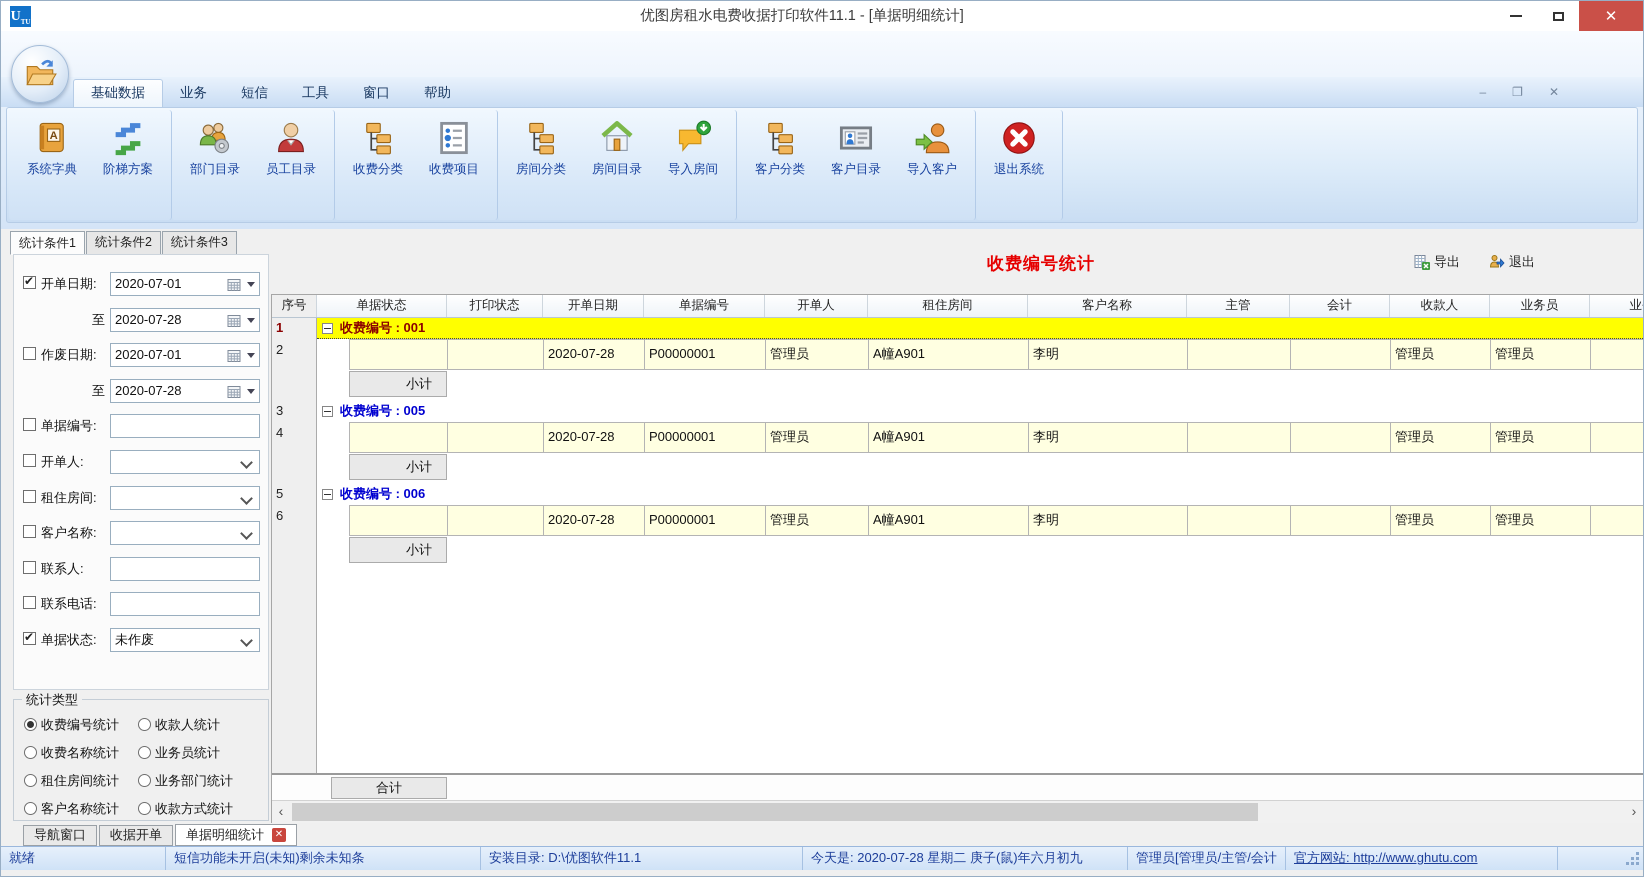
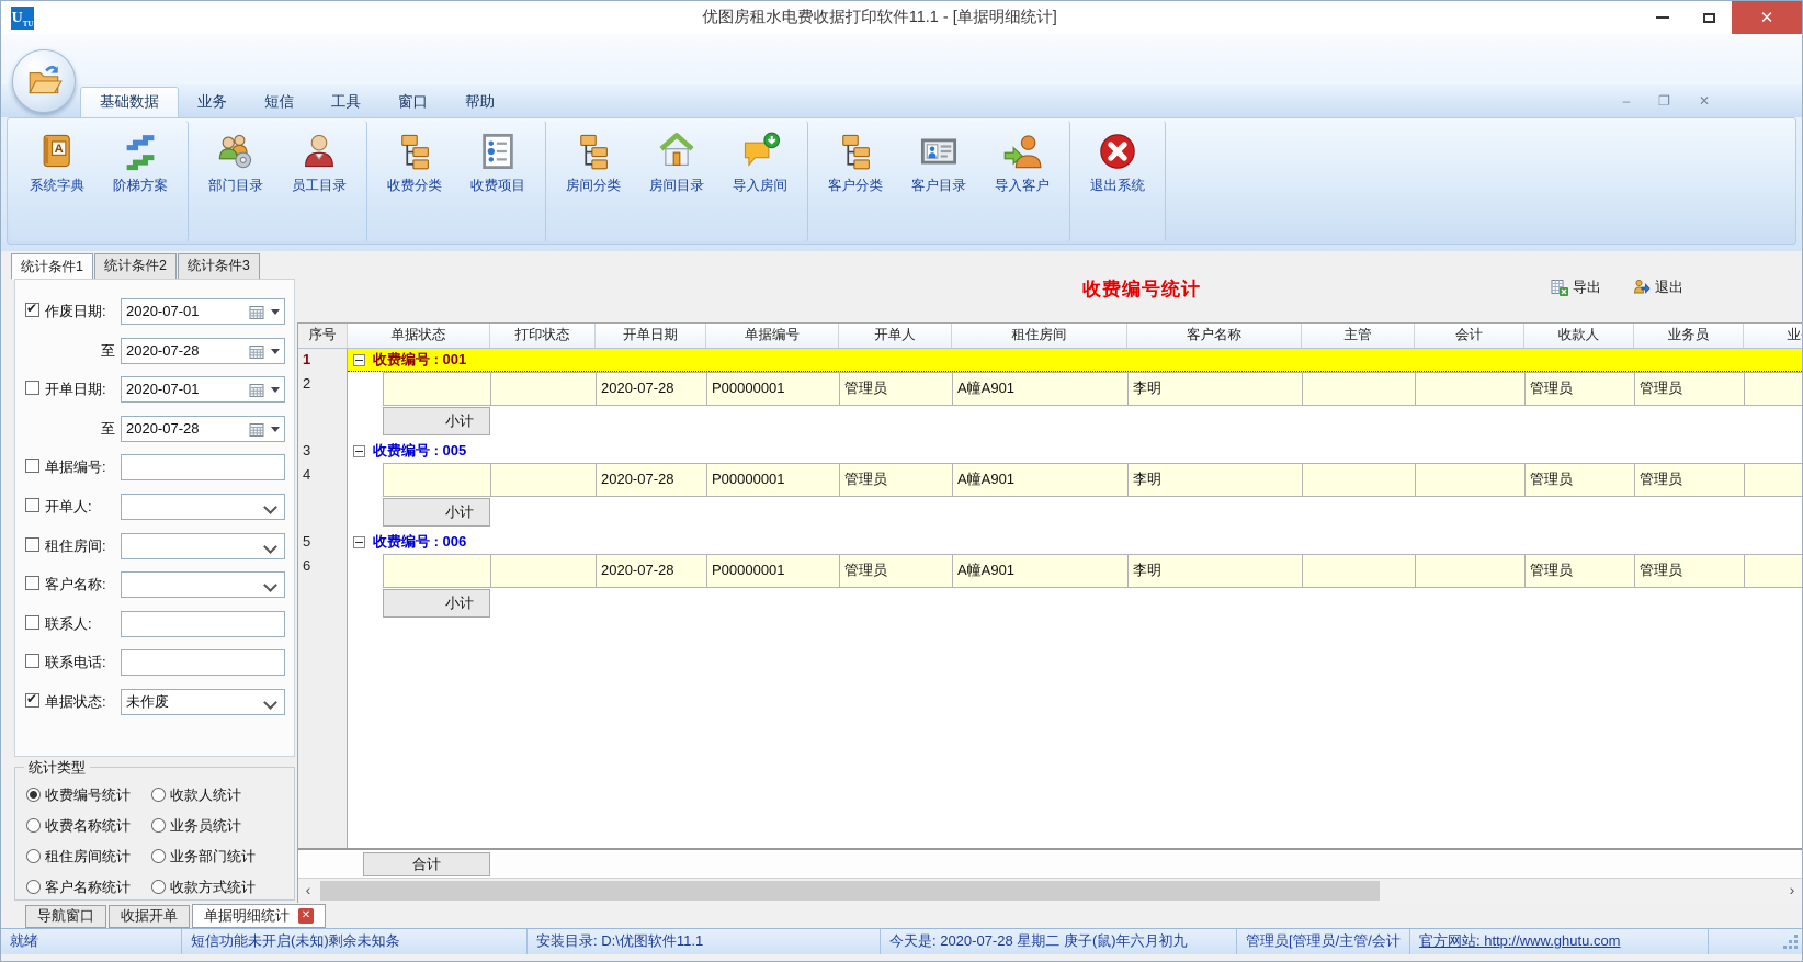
  UTU
  优图房租水电费收据打印软件11.1 - [单据明细统计]
  ✕
  基础数据
  业务
  短信
  工具
  窗口
  帮助
  –
  ❐
  ✕
  A
  系统字典
  阶梯方案
  部门目录
  员工目录
  收费分类
  收费项目
  房间分类
  房间目录
  导入房间
  客户分类
  客户目录
  导入客户
  退出系统
  统计条件1
  统计条件2
  统计条件3
- 开单日期:
+ 作废日期:
  2020-07-01
  至
  2020-07-28
- 作废日期:
+ 开单日期:
  2020-07-01
  至
  2020-07-28
  单据编号:
  开单人:
  租住房间:
  客户名称:
  联系人:
  联系电话:
  单据状态:
  未作废
  统计类型
  收费编号统计
  收款人统计
  收费名称统计
  业务员统计
  租住房间统计
  业务部门统计
  客户名称统计
  收款方式统计
  收费编号统计
  导出
  退出
  序号
  单据状态
  打印状态
  开单日期
  单据编号
  开单人
  租住房间
  客户名称
  主管
  会计
  收款人
  业务员
  1
  收费编号 : 001
  2
  2020-07-28
  P00000001
  管理员
  A幢A901
  李明
  管理员
  管理员
  小计
  3
  收费编号 : 005
  4
  2020-07-28
  P00000001
  管理员
  A幢A901
  李明
  管理员
  管理员
  小计
  5
  收费编号 : 006
  6
  2020-07-28
  P00000001
  管理员
  A幢A901
  李明
  管理员
  管理员
  小计
  合计
  ‹
  ›
  导航窗口
  收据开单
  单据明细统计
  ✕
  就绪
  短信功能未开启(未知)剩余未知条
  安装目录: D:\优图软件11.1
  今天是: 2020-07-28 星期二 庚子(鼠)年六月初九
  管理员[管理员/主管/会计
  官方网站: http://www.ghutu.com
